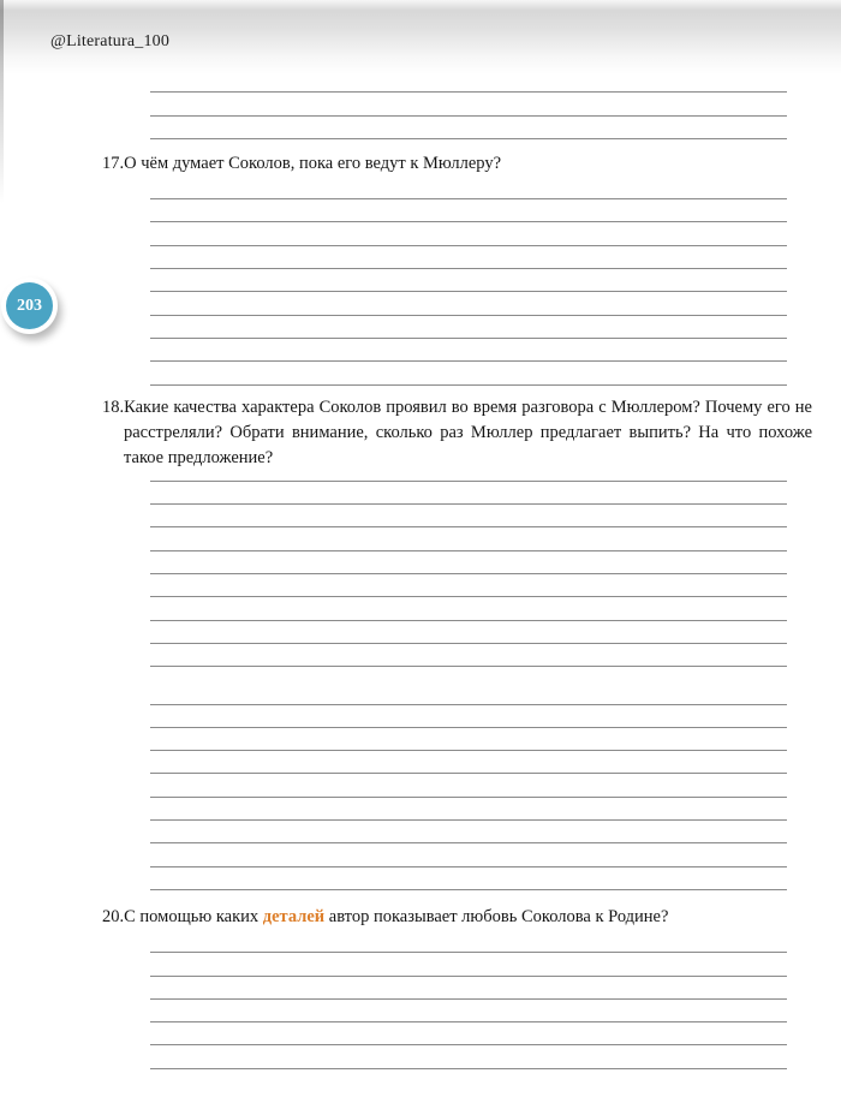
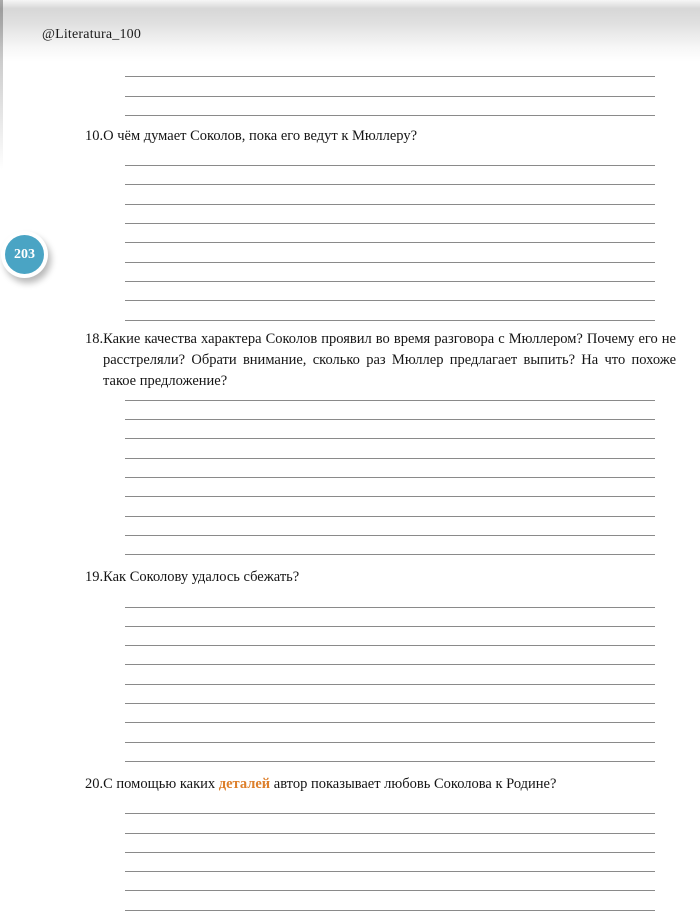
  @Literatura_100
  203
- 17.О чём думает Соколов, пока его ведут к Мюллеру?
+ 10.О чём думает Соколов, пока его ведут к Мюллеру?
  18.Какие качества характера Соколов проявил во время разговора с Мюллером? Почему его не расстреляли? Обрати внимание, сколько раз Мюллер предлагает выпить? На что похоже такое предложение?
+ 19.Как Соколову удалось сбежать?
  20.С помощью каких деталей автор показывает любовь Соколова к Родине?
